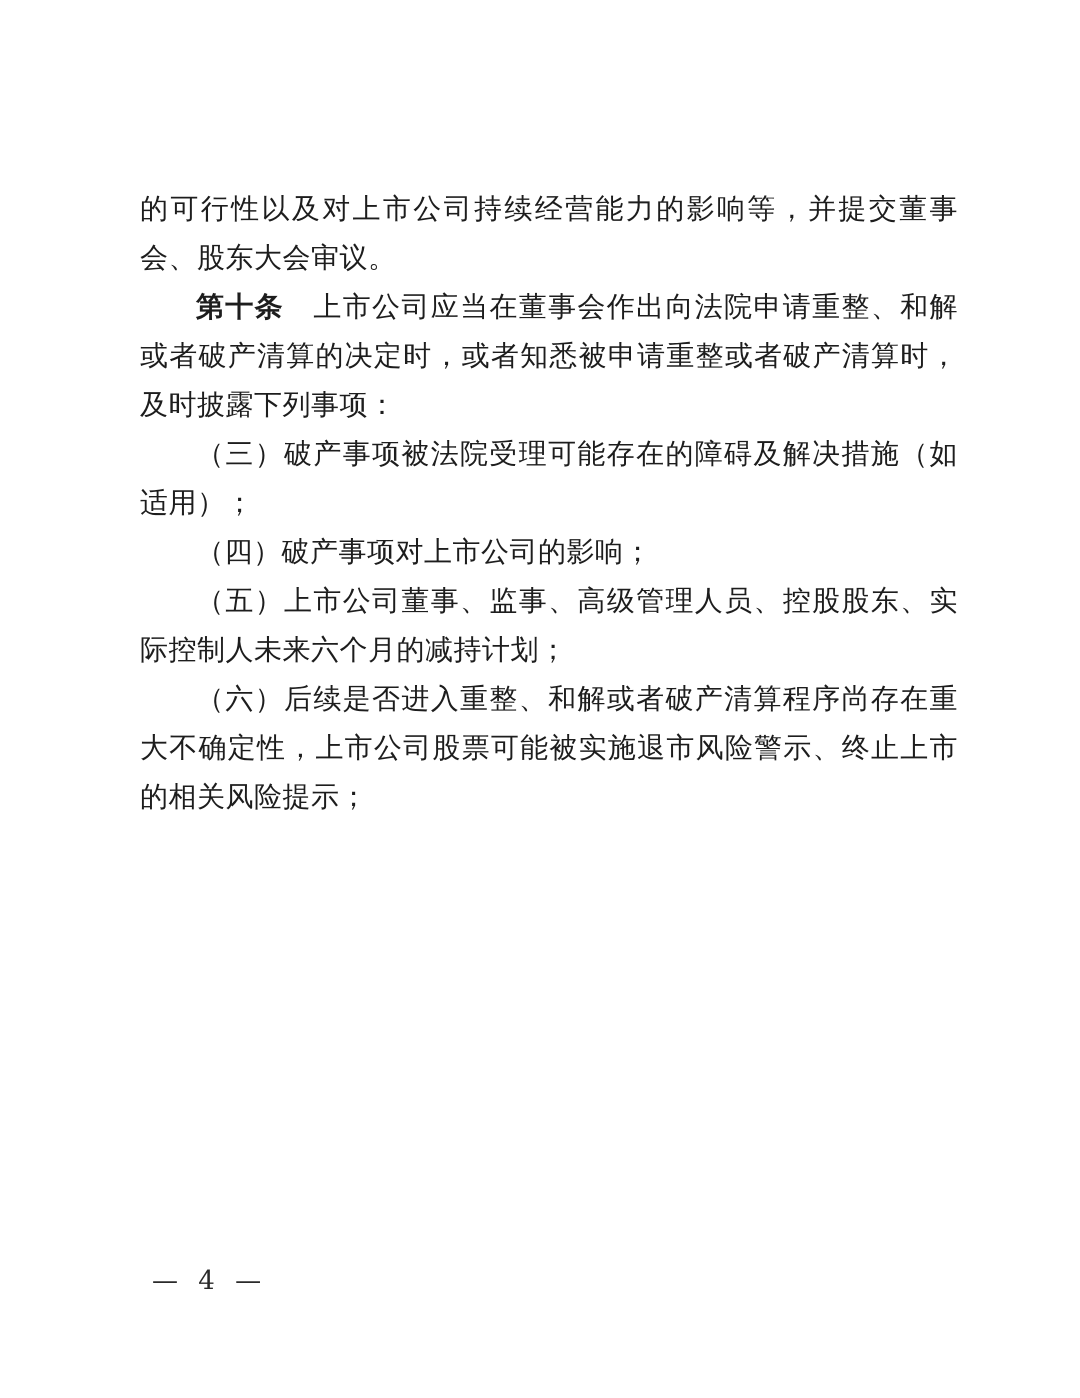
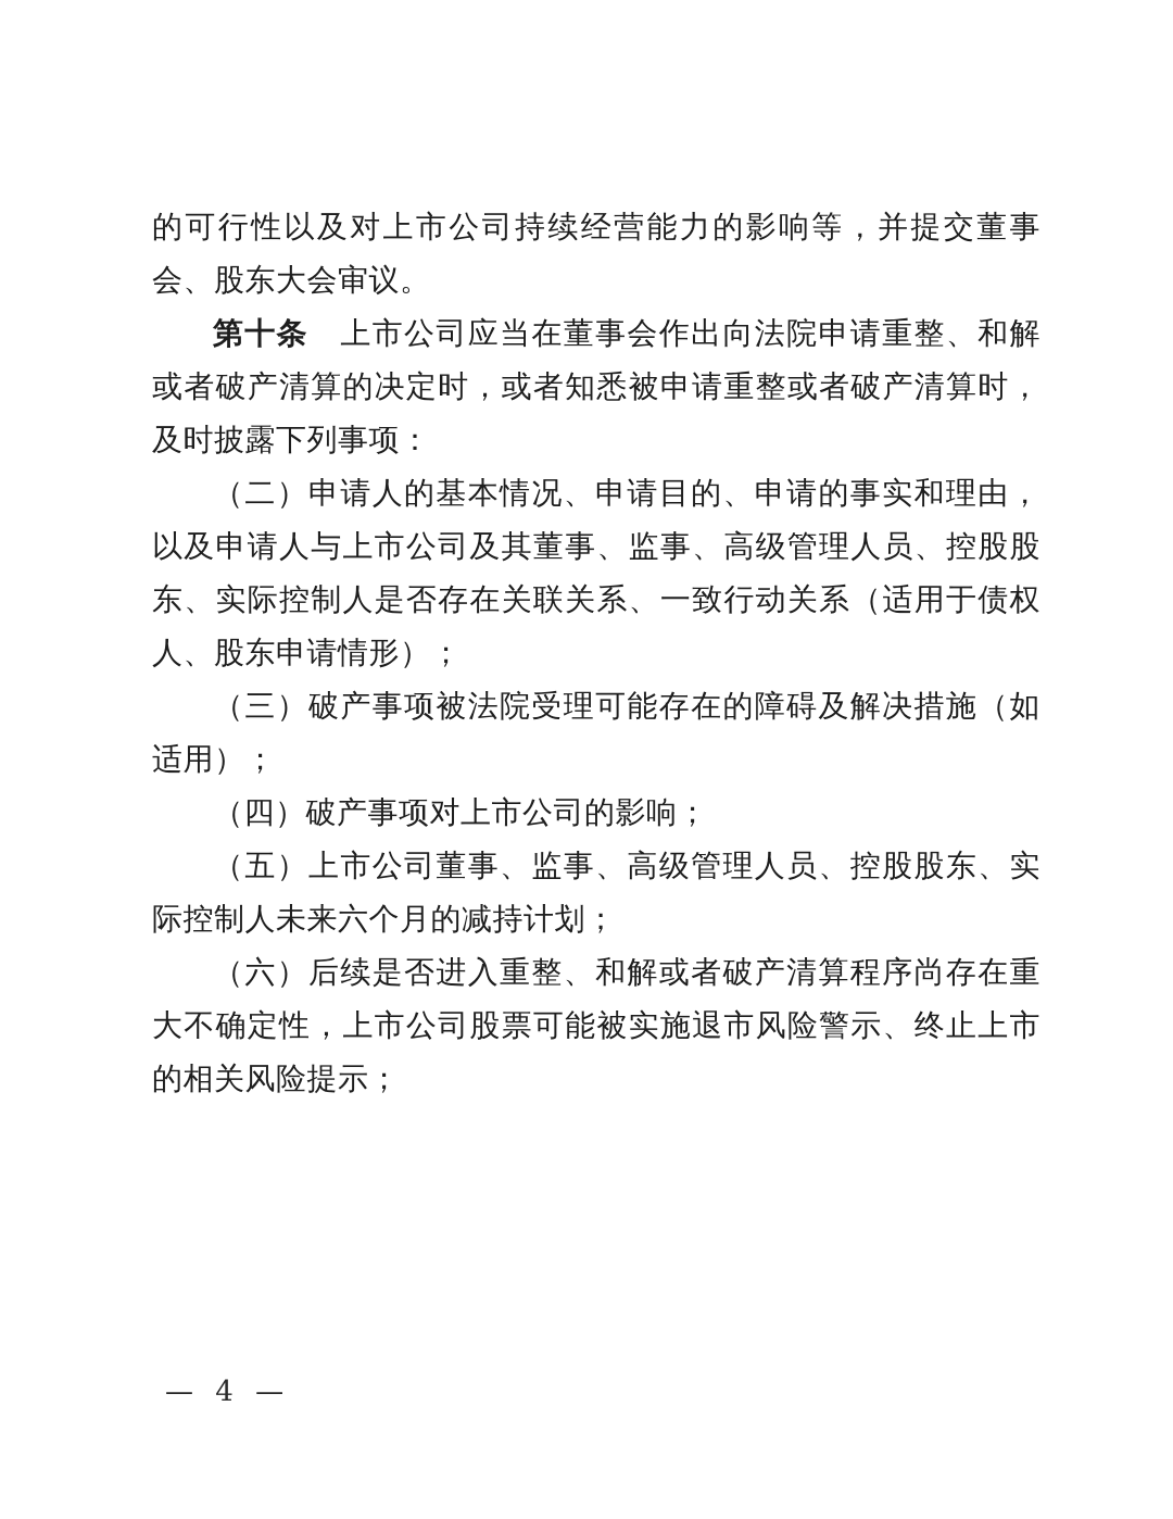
  的可行性以及对上市公司持续经营能力的影响等，并提交董事会、股东大会审议。
  第十条 上市公司应当在董事会作出向法院申请重整、和解或者破产清算的决定时，或者知悉被申请重整或者破产清算时，及时披露下列事项：
+ （二）申请人的基本情况、申请目的、申请的事实和理由，以及申请人与上市公司及其董事、监事、高级管理人员、控股股东、实际控制人是否存在关联关系、一致行动关系（适用于债权人、股东申请情形）；
  （三）破产事项被法院受理可能存在的障碍及解决措施（如适用）；
  （四）破产事项对上市公司的影响；
  （五）上市公司董事、监事、高级管理人员、控股股东、实际控制人未来六个月的减持计划；
  （六）后续是否进入重整、和解或者破产清算程序尚存在重大不确定性，上市公司股票可能被实施退市风险警示、终止上市的相关风险提示；
  — 4 —
